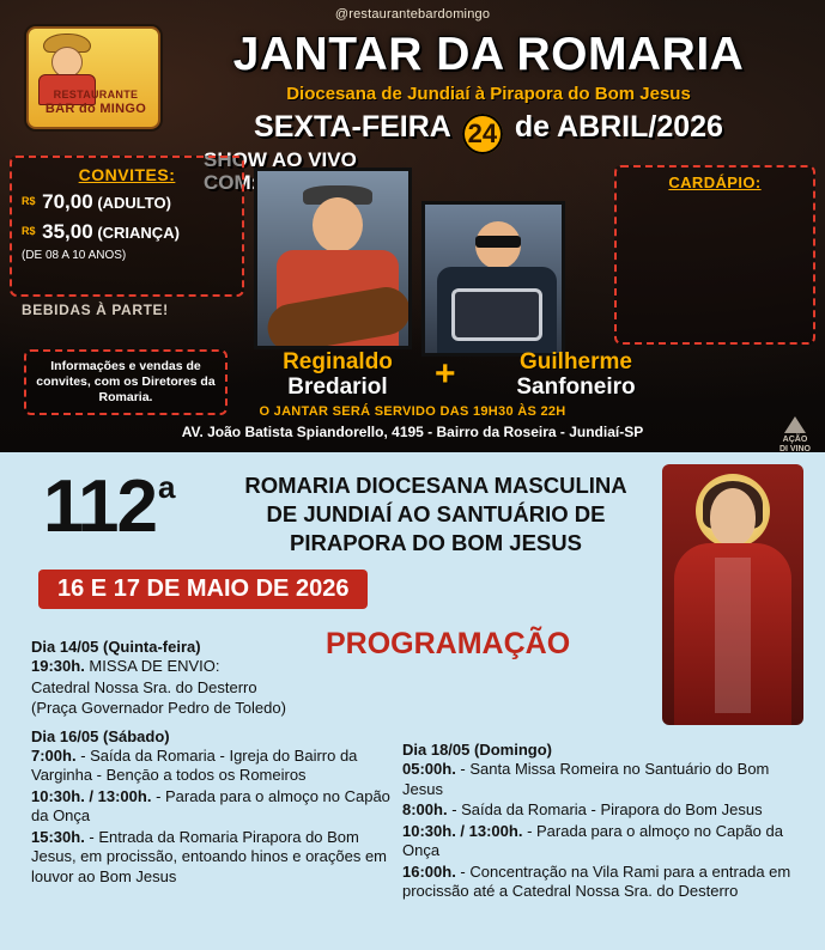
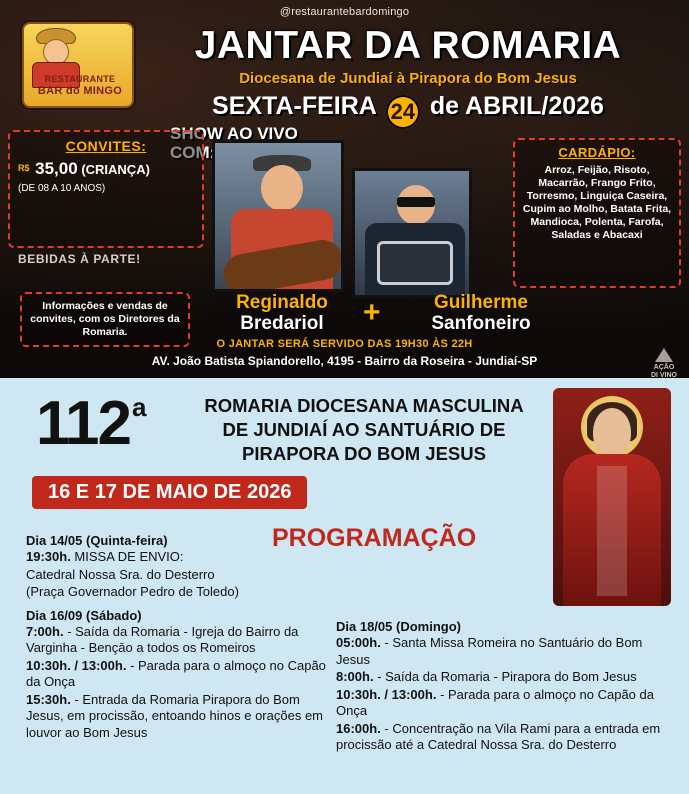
  @restaurantebardomingo
  RESTAURANTE
  BAR do MINGO
  JANTAR DA ROMARIA
  Diocesana de Jundiaí à Pirapora do Bom Jesus
  SEXTA-FEIRA 24 de ABRIL/2026
  SHOW AO VIVO
  COM
  CONVITES:
- R$ 70,00 (ADULTO)
  R$ 35,00 (CRIANÇA)
  (DE 08 A 10 ANOS)
  BEBIDAS À PARTE!
  Informações e vendas de convites, com os Diretores da Romaria.
  CARDÁPIO:
+ Arroz, Feijão, Risoto, Macarrão, Frango Frito, Torresmo, Linguiça Caseira, Cupim ao Molho, Batata Frita, Mandioca, Polenta, Farofa, Saladas e Abacaxi
  Reginaldo
  Bredariol
  +
  Guilherme
  Sanfoneiro
  O JANTAR SERÁ SERVIDO DAS 19H30 ÀS 22H
  AV. João Batista Spiandorello, 4195 - Bairro da Roseira - Jundiaí-SP
  112a
  ROMARIA DIOCESANA MASCULINA DE JUNDIAÍ AO SANTUÁRIO DE PIRAPORA DO BOM JESUS
  16 E 17 DE MAIO DE 2026
  PROGRAMAÇÃO
  Dia 14/05 (Quinta-feira)
  19:30h. MISSA DE ENVIO:
  Catedral Nossa Sra. do Desterro
  (Praça Governador Pedro de Toledo)
- Dia 16/05 (Sábado)
+ Dia 16/09 (Sábado)
  7:00h. - Saída da Romaria - Igreja do Bairro da Varginha - Bençāo a todos os Romeiros
  10:30h. / 13:00h. - Parada para o almoço no Capão da Onça
  15:30h. - Entrada da Romaria Pirapora do Bom Jesus, em procissão, entoando hinos e orações em louvor ao Bom Jesus
  Dia 18/05 (Domingo)
  05:00h. - Santa Missa Romeira no Santuário do Bom Jesus
  8:00h. - Saída da Romaria - Pirapora do Bom Jesus
  10:30h. / 13:00h. - Parada para o almoço no Capão da Onça
  16:00h. - Concentração na Vila Rami para a entrada em procissão até a Catedral Nossa Sra. do Desterro
